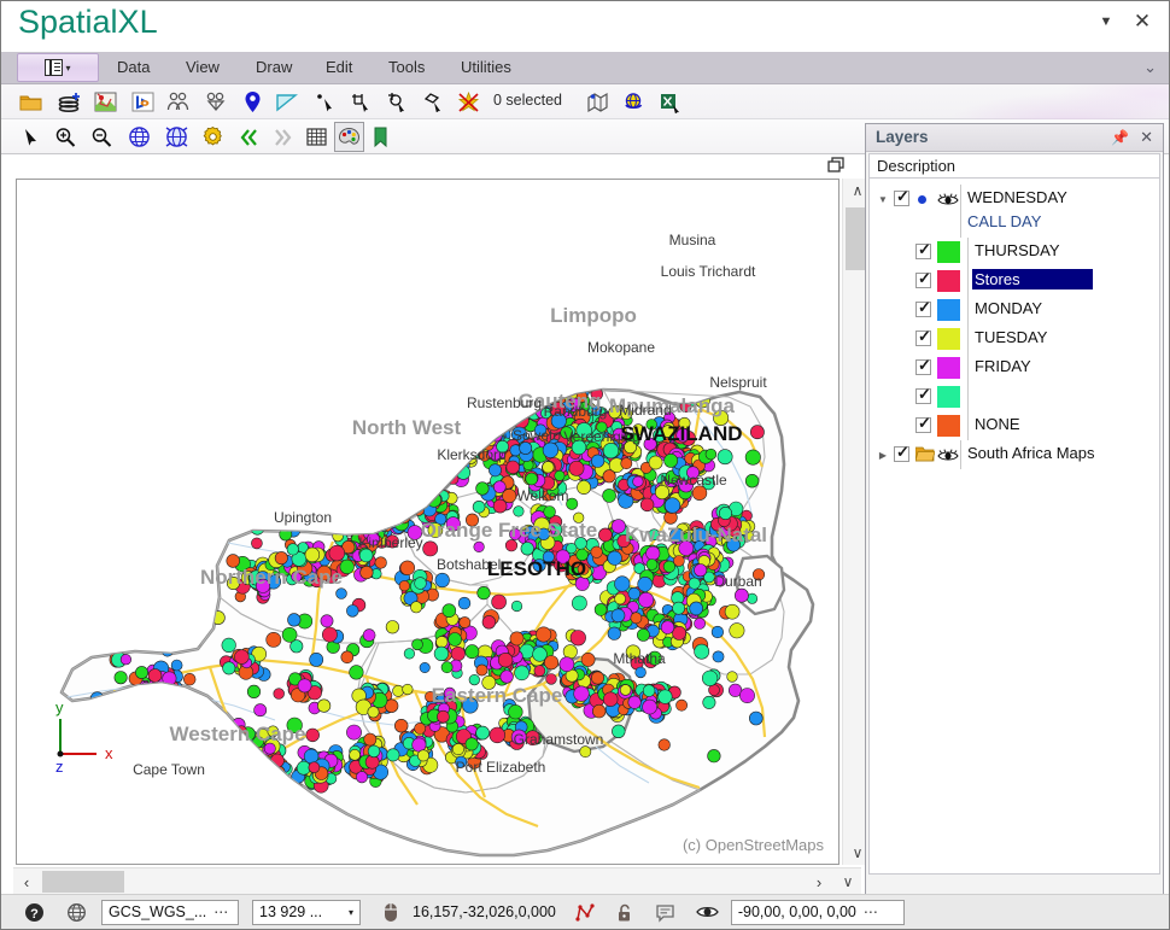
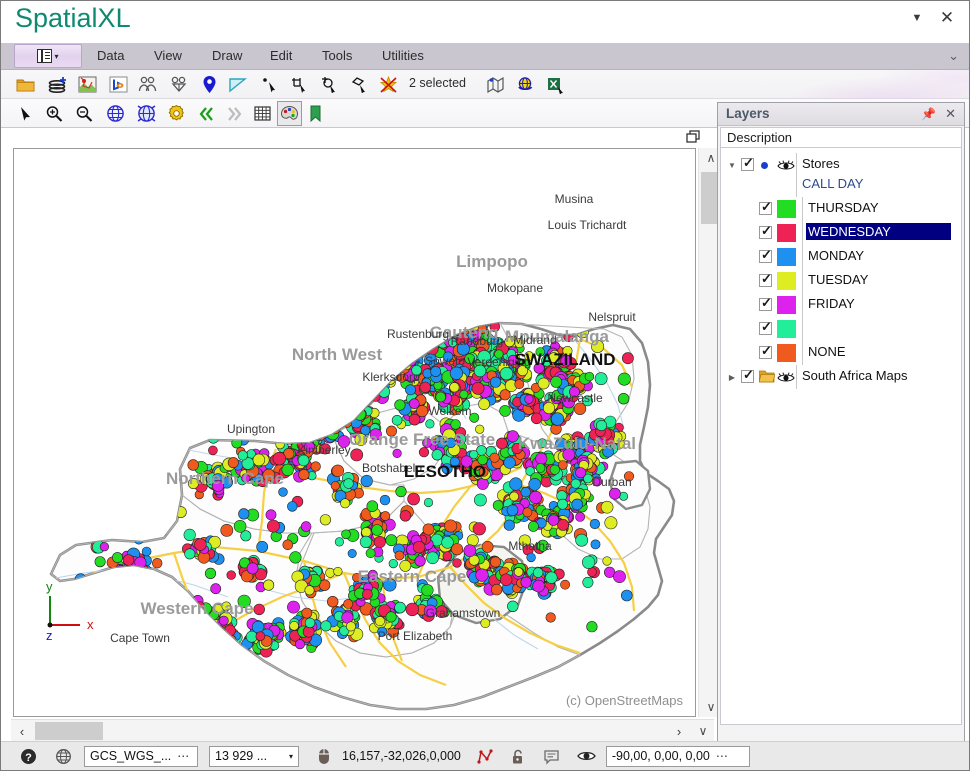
  SpatialXL
  ▼
  ✕
  ▾
  Data
  View
  Draw
  Edit
  Tools
  Utilities
  ⌄
- 0 selected
+ 2 selected
  Limpopo
  Mpumalanga
  North West
  Gauteng
  Northern Cape
  Western Cape
  Eastern Cape
  Orange Free State
  KwaZulu-Natal
  Musina
  Louis Trichardt
  Mokopane
  Nelspruit
  Rustenburg
  Randburg
  Midrand
  Soweto
  Vereeniging
  Klerksdorp
  Welkom
  Newcastle
  Upington
  Kimberley
  Botshabelo
  Durban
  Mthatha
  Cape Town
  Grahamstown
  Port Elizabeth
  SWAZILAND
  LESOTHO
  y
  x
  z
  (c) OpenStreetMaps
  ∧
  ∨
  ‹
  ›
  ∨
  Layers
  📌
  ✕
  Description
  ▼
- WEDNESDAY
+ Stores
  CALL DAY
  THURSDAY
- Stores
+ WEDNESDAY
  MONDAY
  TUESDAY
  FRIDAY
  NONE
  ▶
  South Africa Maps
  ?
  GCS_WGS_...
  ⋯
  13 929 ...
  ▾
  16,157,-32,026,0,000
  -90,00, 0,00, 0,00
  ⋯
